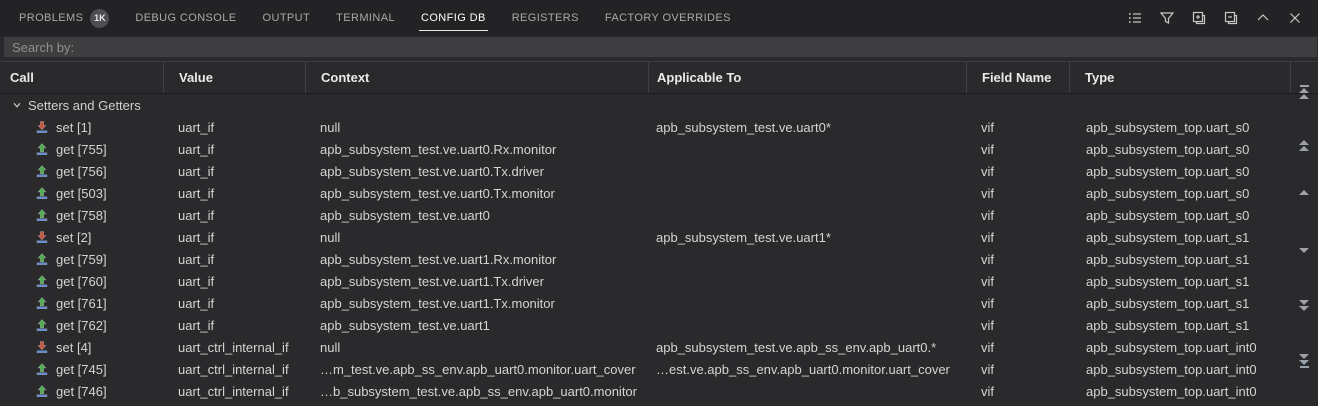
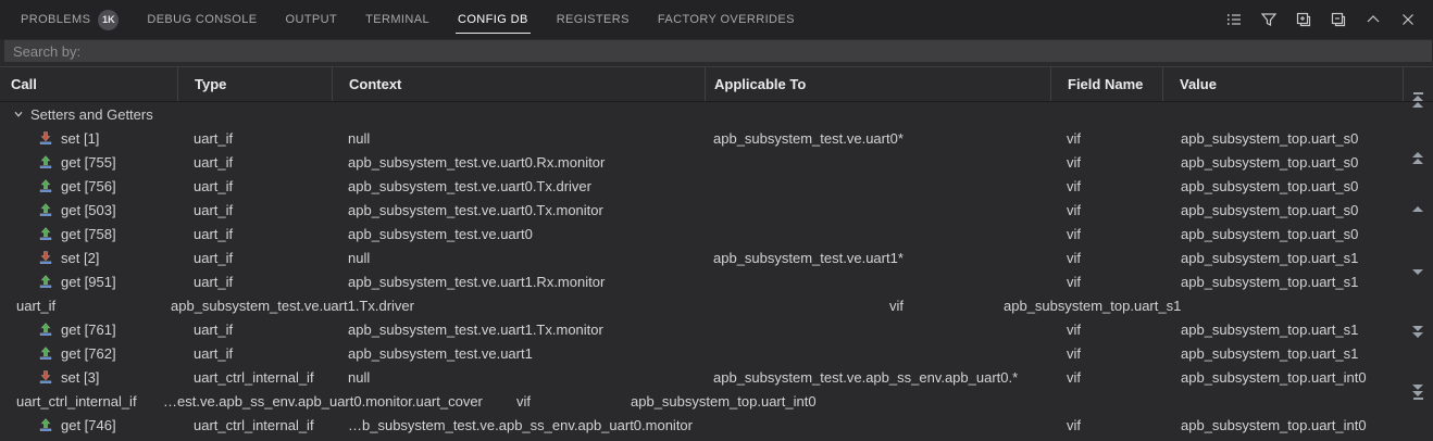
  PROBLEMS
  1K
  DEBUG CONSOLE
  OUTPUT
  TERMINAL
  CONFIG DB
  REGISTERS
  FACTORY OVERRIDES
  Search by:
  Call
- Value
+ Type
  Context
  Applicable To
  Field Name
- Type
+ Value
  Setters and Getters
  set [1]
  uart_if
  null
  apb_subsystem_test.ve.uart0*
  vif
  apb_subsystem_top.uart_s0
  get [755]
  uart_if
  apb_subsystem_test.ve.uart0.Rx.monitor
  vif
  apb_subsystem_top.uart_s0
  get [756]
  uart_if
  apb_subsystem_test.ve.uart0.Tx.driver
  vif
  apb_subsystem_top.uart_s0
  get [503]
  uart_if
  apb_subsystem_test.ve.uart0.Tx.monitor
  vif
  apb_subsystem_top.uart_s0
  get [758]
  uart_if
  apb_subsystem_test.ve.uart0
  vif
  apb_subsystem_top.uart_s0
  set [2]
  uart_if
  null
  apb_subsystem_test.ve.uart1*
  vif
  apb_subsystem_top.uart_s1
- get [759]
+ get [951]
  uart_if
  apb_subsystem_test.ve.uart1.Rx.monitor
  vif
  apb_subsystem_top.uart_s1
- get [760]
  uart_if
  apb_subsystem_test.ve.uart1.Tx.driver
  vif
  apb_subsystem_top.uart_s1
  get [761]
  uart_if
  apb_subsystem_test.ve.uart1.Tx.monitor
  vif
  apb_subsystem_top.uart_s1
  get [762]
  uart_if
  apb_subsystem_test.ve.uart1
  vif
  apb_subsystem_top.uart_s1
- set [4]
+ set [3]
  uart_ctrl_internal_if
  null
  apb_subsystem_test.ve.apb_ss_env.apb_uart0.*
  vif
  apb_subsystem_top.uart_int0
- get [745]
  uart_ctrl_internal_if
- …m_test.ve.apb_ss_env.apb_uart0.monitor.uart_cover
  …est.ve.apb_ss_env.apb_uart0.monitor.uart_cover
  vif
  apb_subsystem_top.uart_int0
  get [746]
  uart_ctrl_internal_if
  …b_subsystem_test.ve.apb_ss_env.apb_uart0.monitor
  vif
  apb_subsystem_top.uart_int0
